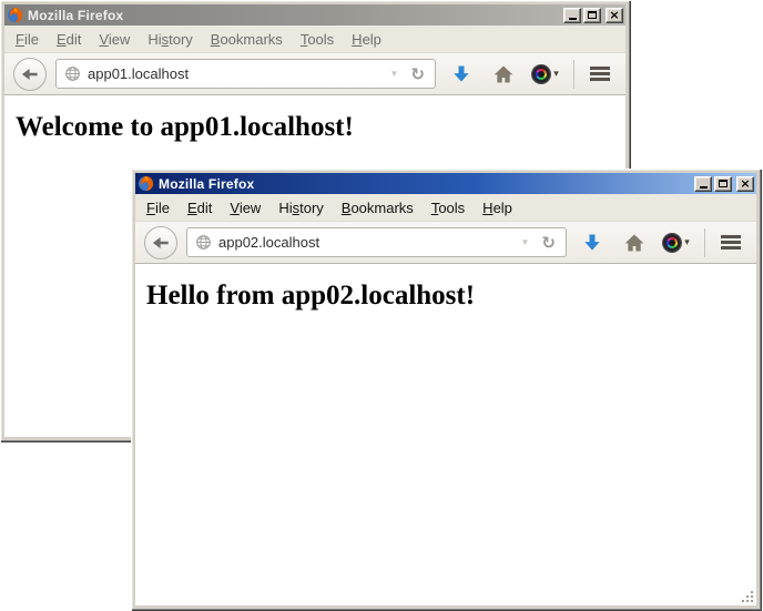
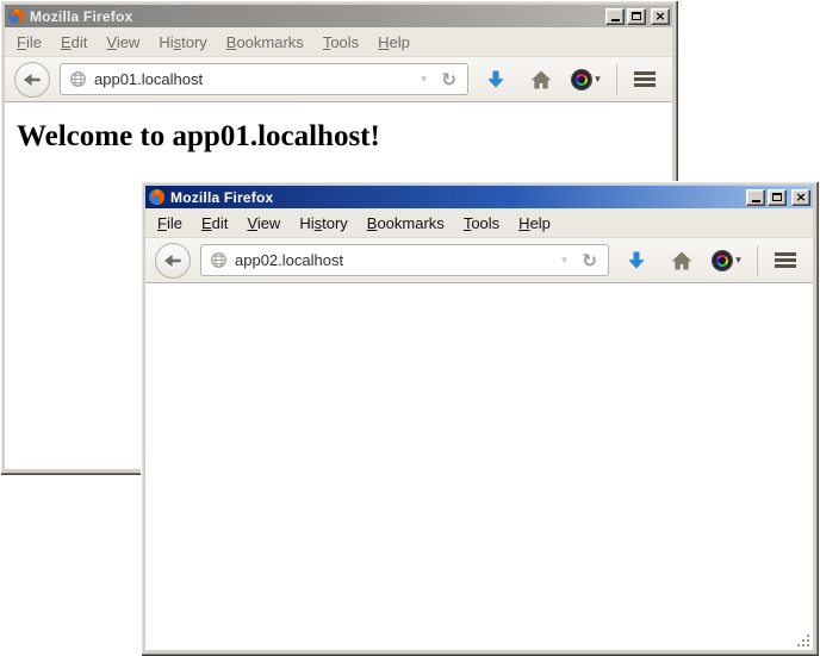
  Mozilla Firefox
  ×
  File
  Edit
  View
  History
  Bookmarks
  Tools
  Help
  app01.localhost
  ▼
  ↻
  ▾
  Welcome to app01.localhost!
  Mozilla Firefox
  ×
  File
  Edit
  View
  History
  Bookmarks
  Tools
  Help
  app02.localhost
  ▼
  ↻
  ▾
- Hello from app02.localhost!
